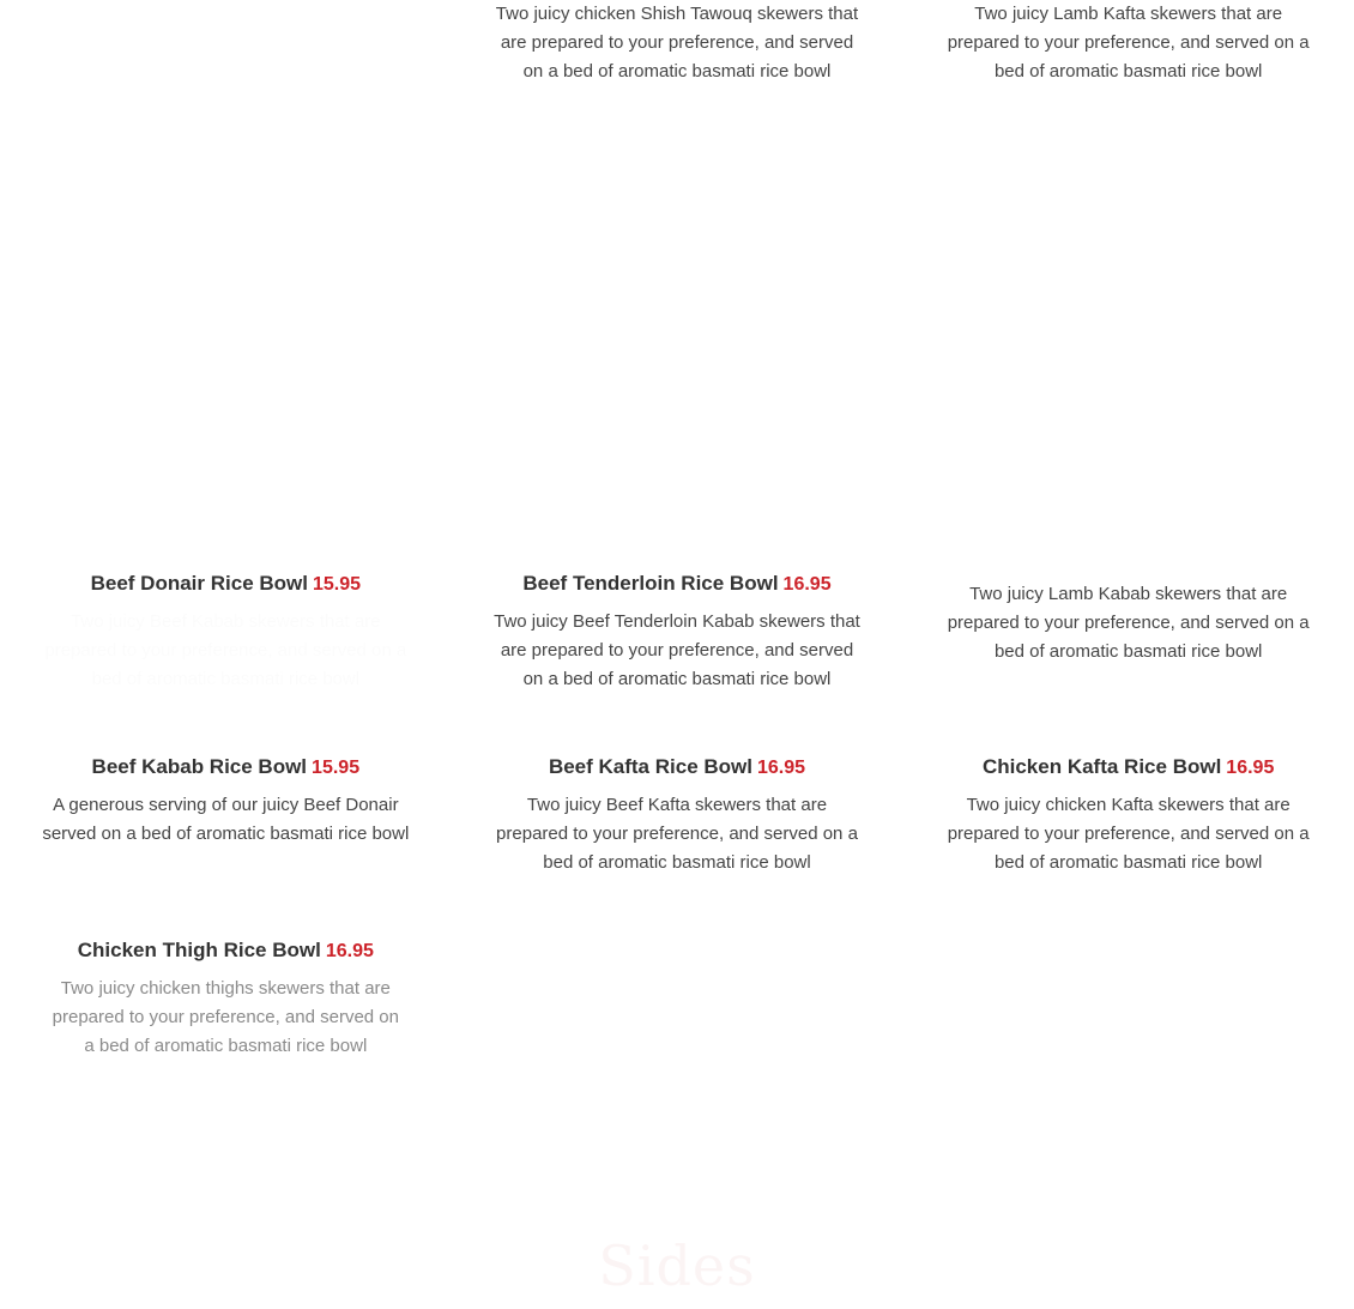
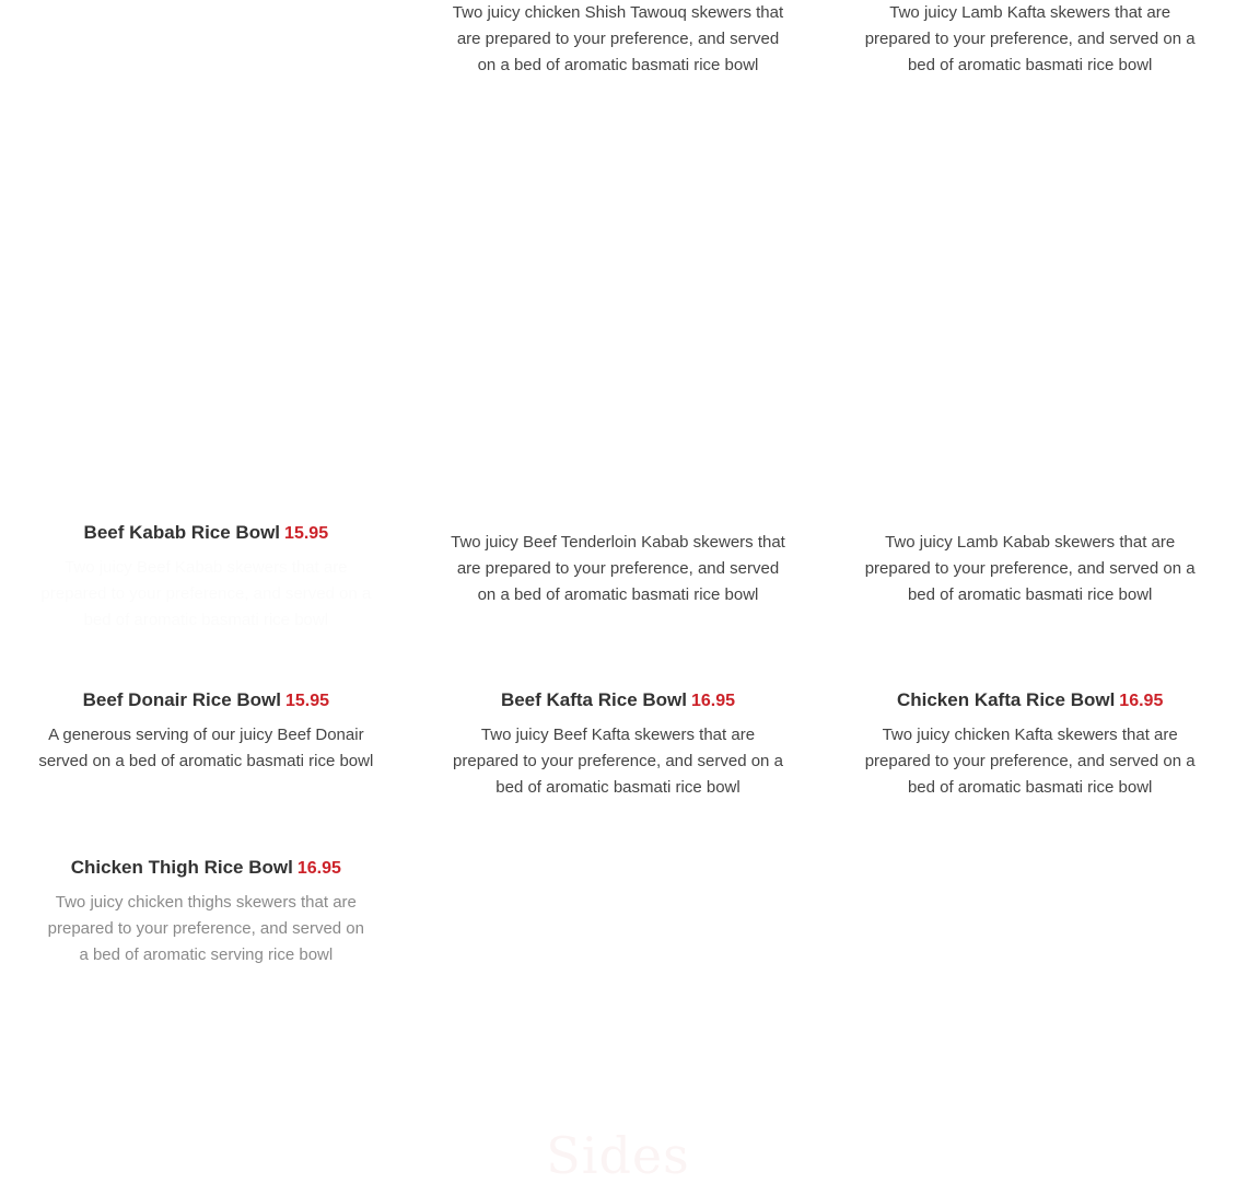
  Two juicy chicken Shish Tawouq skewers that are prepared to your preference, and served on a bed of aromatic basmati rice bowl
  Two juicy Lamb Kafta skewers that are prepared to your preference, and served on a bed of aromatic basmati rice bowl
- Beef Donair Rice Bowl 15.95
+ Beef Kabab Rice Bowl 15.95
- Beef Tenderloin Rice Bowl 16.95
  Two juicy Beef Tenderloin Kabab skewers that are prepared to your preference, and served on a bed of aromatic basmati rice bowl
  Two juicy Lamb Kabab skewers that are prepared to your preference, and served on a bed of aromatic basmati rice bowl
- Beef Kabab Rice Bowl 15.95
+ Beef Donair Rice Bowl 15.95
  A generous serving of our juicy Beef Donair served on a bed of aromatic basmati rice bowl
  Beef Kafta Rice Bowl 16.95
  Two juicy Beef Kafta skewers that are prepared to your preference, and served on a bed of aromatic basmati rice bowl
  Chicken Kafta Rice Bowl 16.95
  Two juicy chicken Kafta skewers that are prepared to your preference, and served on a bed of aromatic basmati rice bowl
  Chicken Thigh Rice Bowl 16.95
- Two juicy chicken thighs skewers that are prepared to your preference, and served on a bed of aromatic basmati rice bowl
+ Two juicy chicken thighs skewers that are prepared to your preference, and served on a bed of aromatic serving rice bowl
